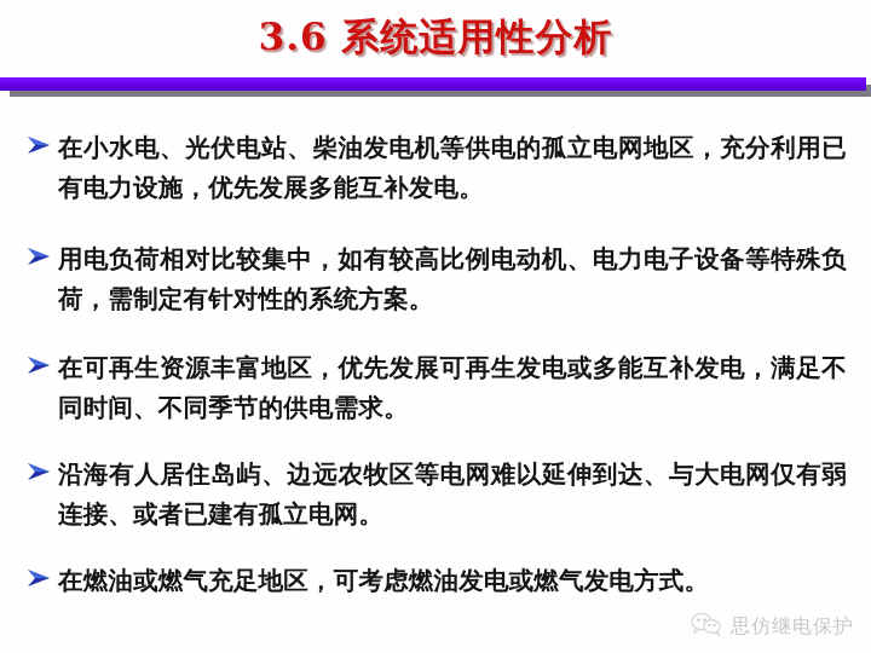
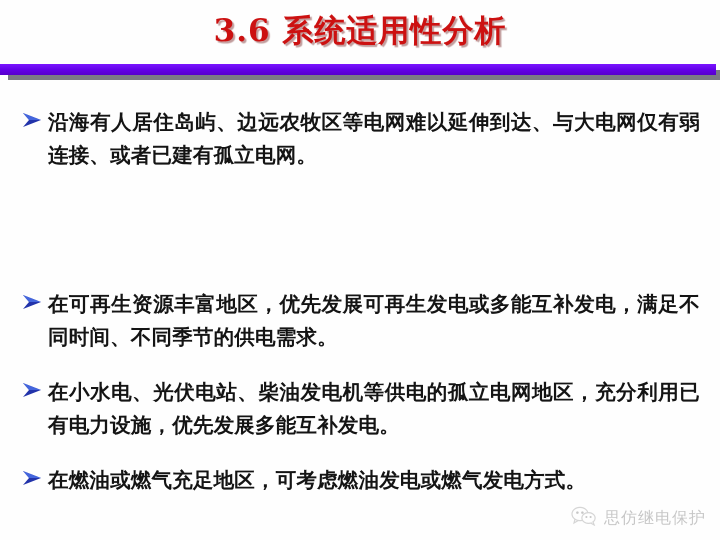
  3.6 系统适用性分析
- 在小水电、光伏电站、柴油发电机等供电的孤立电网地区，充分利用已有电力设施，优先发展多能互补发电。
+ 沿海有人居住岛屿、边远农牧区等电网难以延伸到达、与大电网仅有弱连接、或者已建有孤立电网。
- 用电负荷相对比较集中，如有较高比例电动机、电力电子设备等特殊负荷，需制定有针对性的系统方案。
  在可再生资源丰富地区，优先发展可再生发电或多能互补发电，满足不同时间、不同季节的供电需求。
- 沿海有人居住岛屿、边远农牧区等电网难以延伸到达、与大电网仅有弱连接、或者已建有孤立电网。
+ 在小水电、光伏电站、柴油发电机等供电的孤立电网地区，充分利用已有电力设施，优先发展多能互补发电。
  在燃油或燃气充足地区，可考虑燃油发电或燃气发电方式。
  思仿继电保护
